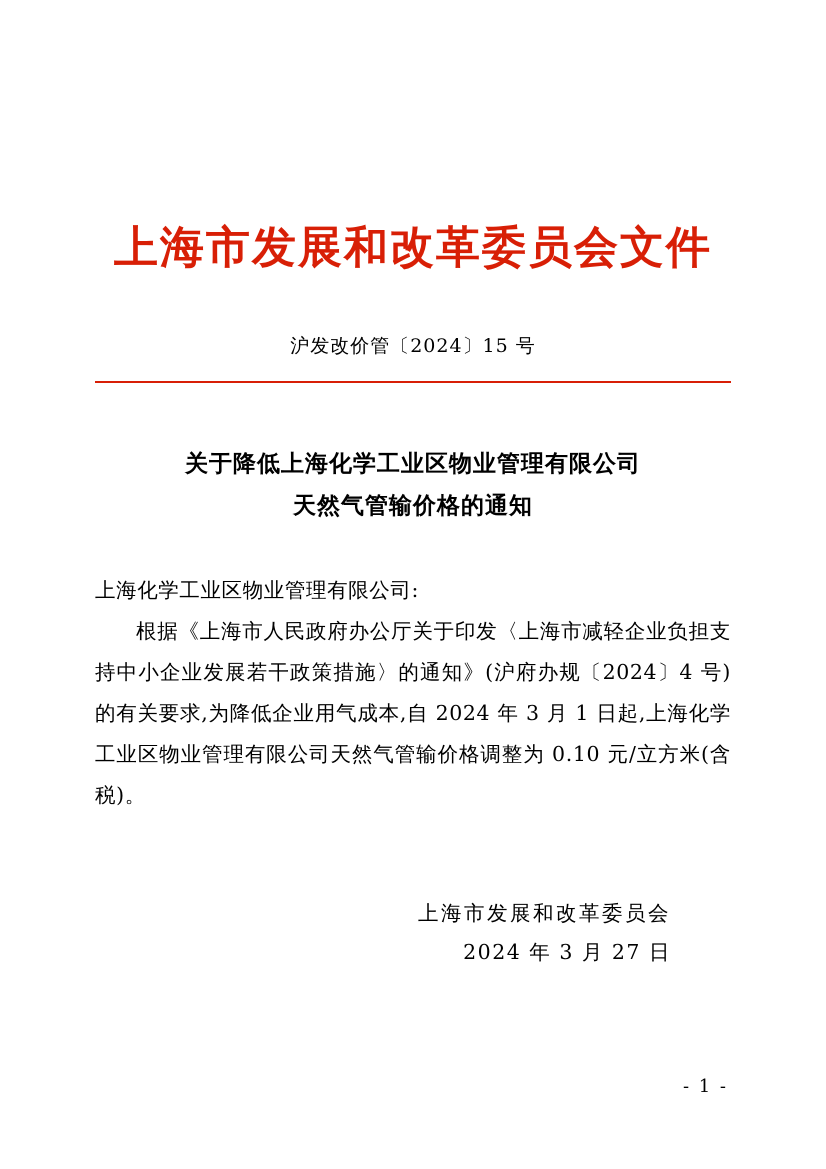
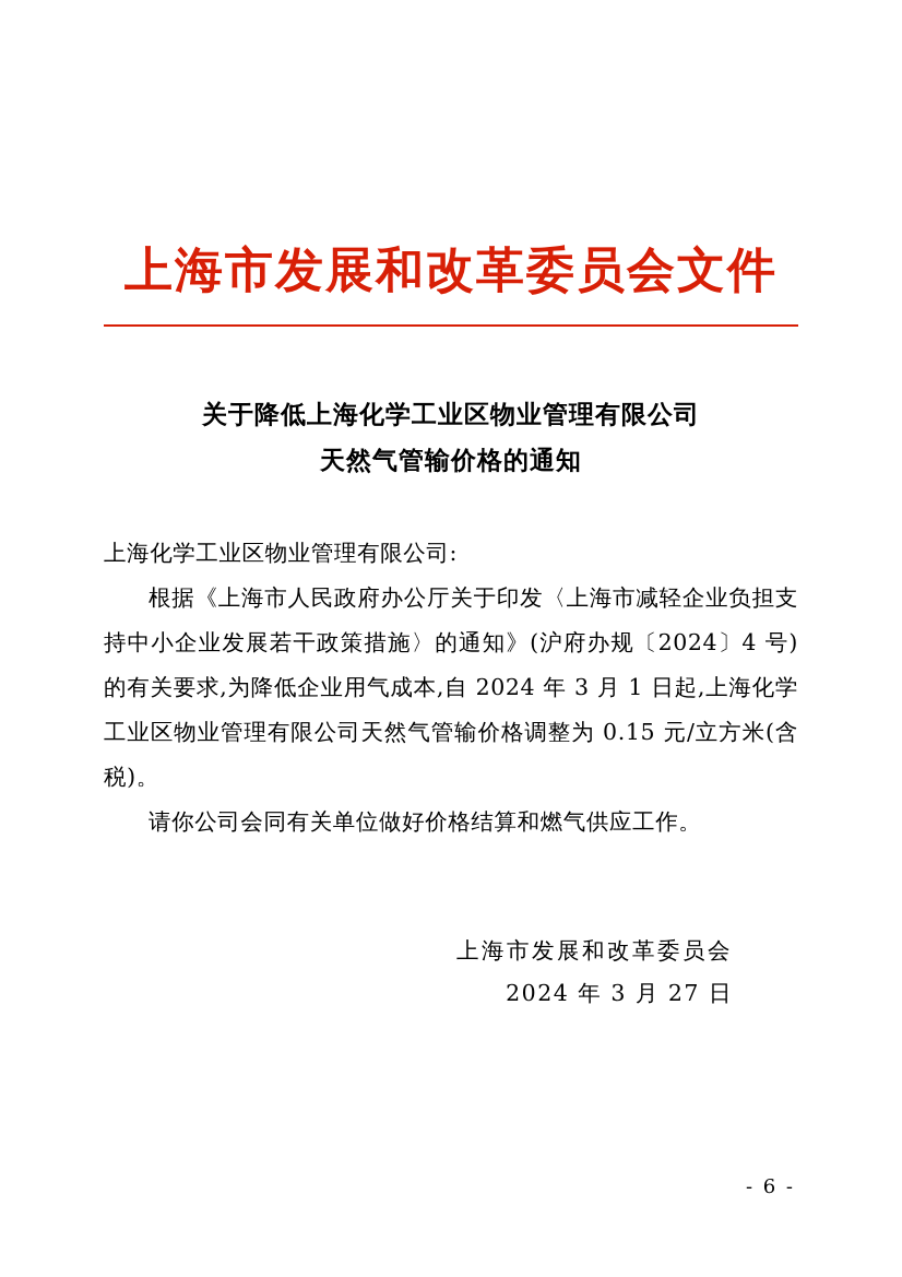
  上海市发展和改革委员会文件
- 沪发改价管〔2024〕15 号
  关于降低上海化学工业区物业管理有限公司
  天然气管输价格的通知
  上海化学工业区物业管理有限公司:
- 根据《上海市人民政府办公厅关于印发〈上海市减轻企业负担支持中小企业发展若干政策措施〉的通知》(沪府办规〔2024〕4 号)的有关要求,为降低企业用气成本,自 2024 年 3 月 1 日起,上海化学工业区物业管理有限公司天然气管输价格调整为 0.10 元/立方米(含税)。
+ 根据《上海市人民政府办公厅关于印发〈上海市减轻企业负担支持中小企业发展若干政策措施〉的通知》(沪府办规〔2024〕4 号)的有关要求,为降低企业用气成本,自 2024 年 3 月 1 日起,上海化学工业区物业管理有限公司天然气管输价格调整为 0.15 元/立方米(含税)。
+ 请你公司会同有关单位做好价格结算和燃气供应工作。
  上海市发展和改革委员会
  2024 年 3 月 27 日
- - 1 -
+ - 6 -
